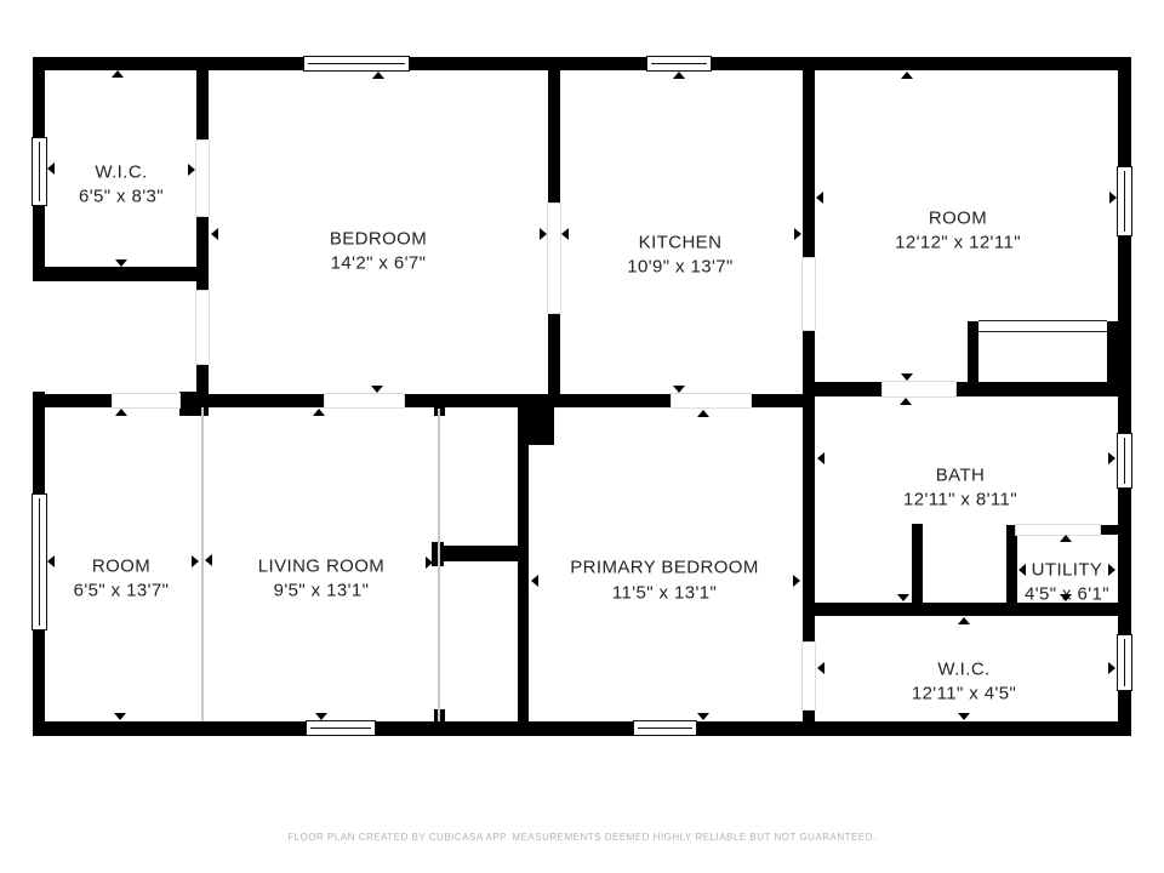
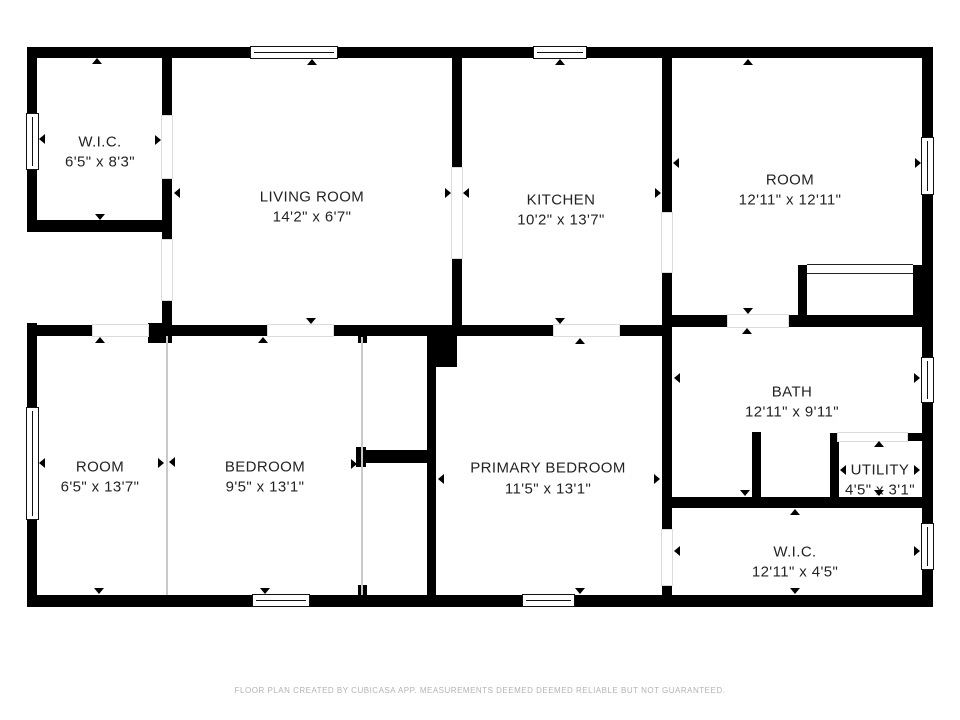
  W.I.C.
  6'5" x 8'3"
- BEDROOM
+ LIVING ROOM
  14'2" x 6'7"
  KITCHEN
- 10'9" x 13'7"
+ 10'2" x 13'7"
  ROOM
- 12'12" x 12'11"
+ 12'11" x 12'11"
  ROOM
  6'5" x 13'7"
- LIVING ROOM
+ BEDROOM
  9'5" x 13'1"
  PRIMARY BEDROOM
  11'5" x 13'1"
  BATH
- 12'11" x 8'11"
+ 12'11" x 9'11"
  UTILITY
- 4'5" x 6'1"
+ 4'5" x 3'1"
  W.I.C.
  12'11" x 4'5"
- FLOOR PLAN CREATED BY CUBICASA APP. MEASUREMENTS DEEMED HIGHLY RELIABLE BUT NOT GUARANTEED.
+ FLOOR PLAN CREATED BY CUBICASA APP. MEASUREMENTS DEEMED DEEMED RELIABLE BUT NOT GUARANTEED.
